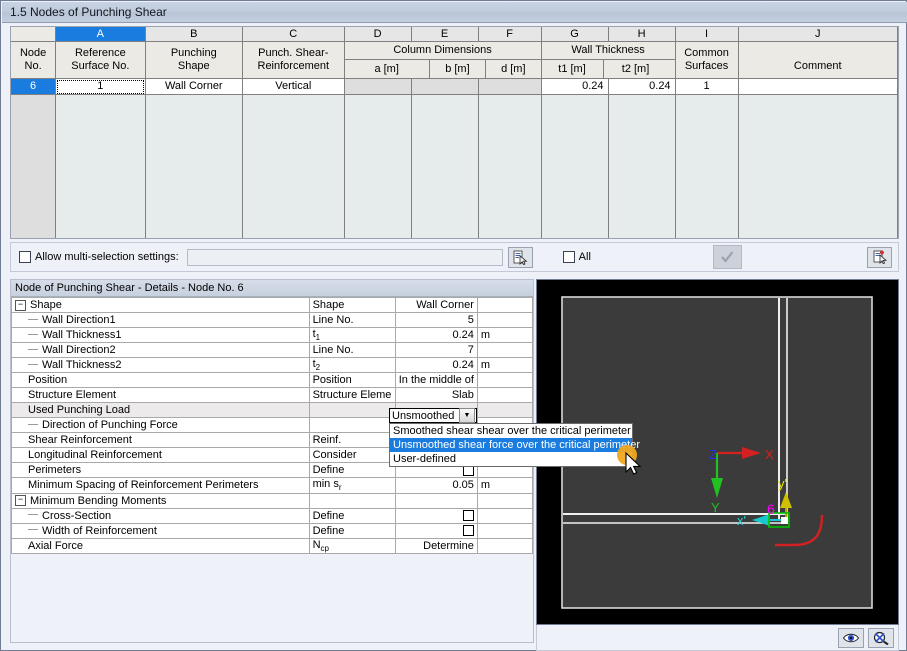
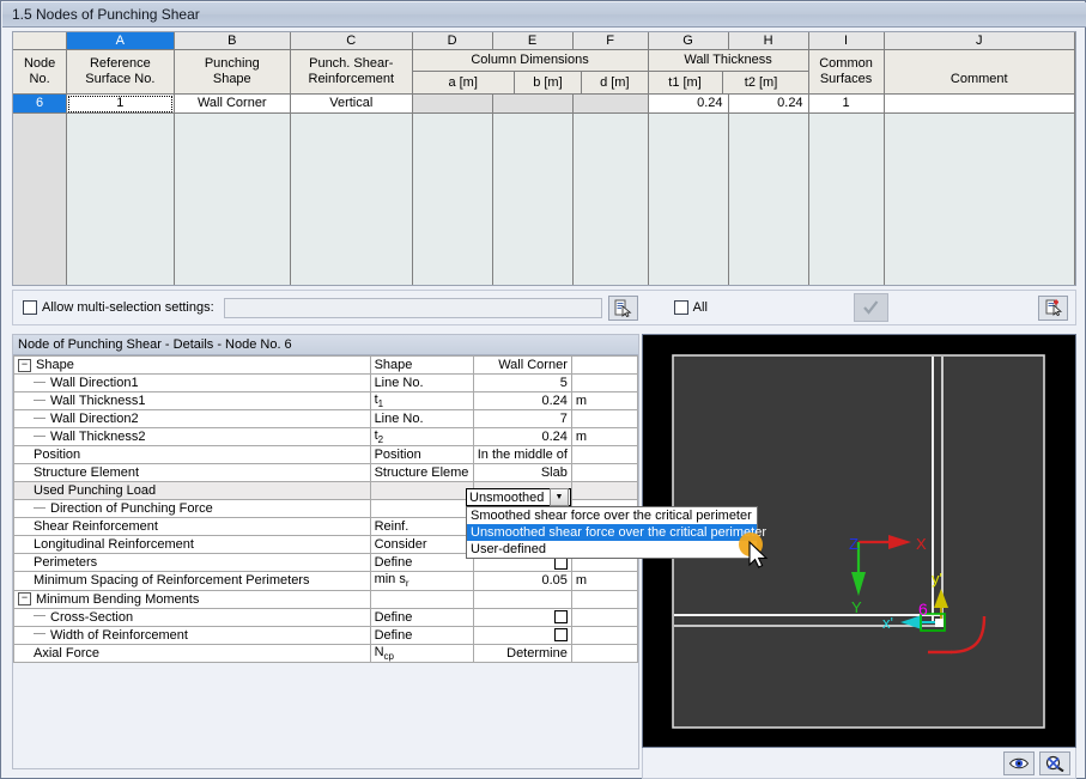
  1.5 Nodes of Punching Shear
  	A	B	C	D	E	F	G	H	I	J
  NodeNo.	ReferenceSurface No.	PunchingShape	Punch. Shear-Reinforcement	Column Dimensionsa [m] b [m] d [m]	Wall Thicknesst1 [m] t2 [m]	CommonSurfaces	Comment
  6	1	Wall Corner	Vertical				0.24	0.24	1
  Allow multi-selection settings:
  All
  Node of Punching Shear - Details - Node No. 6
  − Shape	Shape	Wall Corner
  Wall Direction1	Line No.	5
  Wall Thickness1	t1	0.24	m
  Wall Direction2	Line No.	7
  Wall Thickness2	t2	0.24	m
  Position	Position	In the middle of
  Structure Element	Structure Eleme	Slab
  Used Punching Load
  Direction of Punching Force
  Shear Reinforcement	Reinf.
  Longitudinal Reinforcement	Consider
  Perimeters	Define
  Minimum Spacing of Reinforcement Perimeters	min sr	0.05	m
  − Minimum Bending Moments
  Cross-Section	Define
  Width of Reinforcement	Define
  Axial Force	Ncp	Determine
  Unsmoothed
- Smoothed shear shear over the critical perimeter
+ Smoothed shear force over the critical perimeter
  Unsmoothed shear force over the critical perimete
  User-defined
  X
  Y
  Z
  y'
  x'
  6
